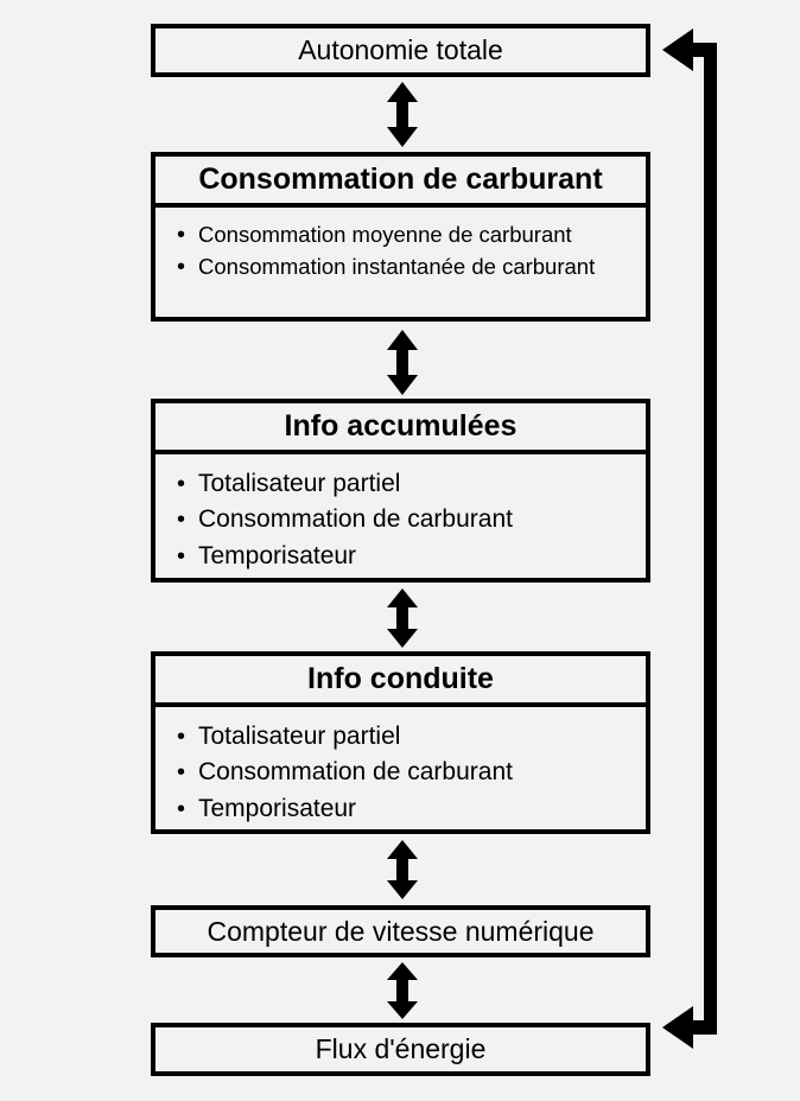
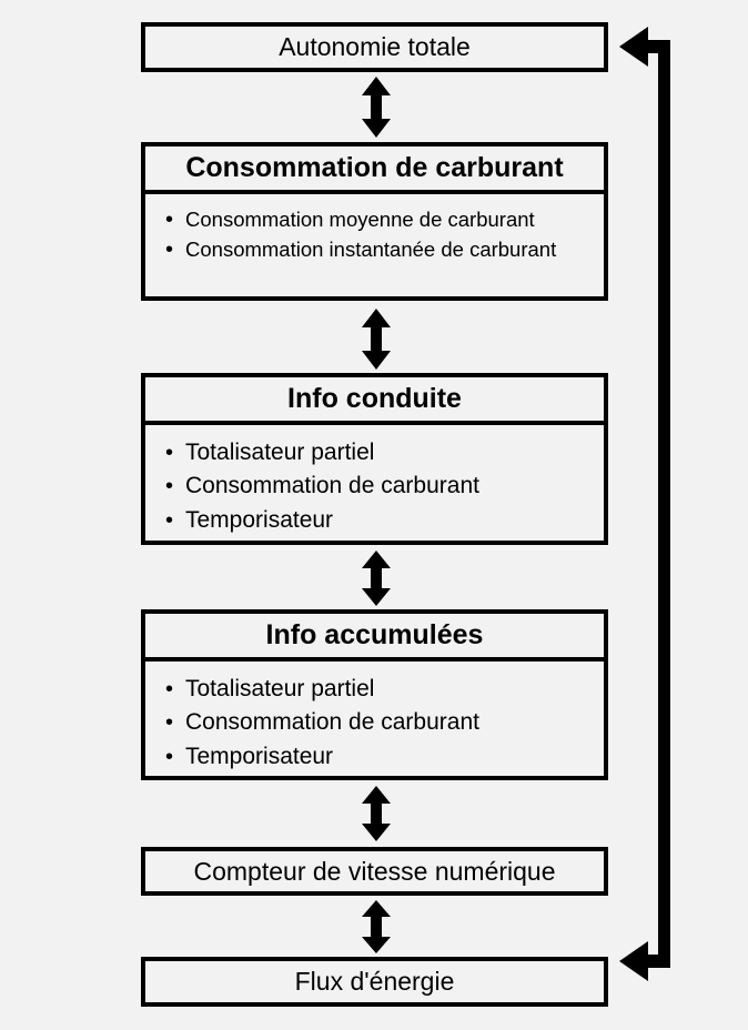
  Autonomie totale
  Consommation de carburant
  •
  Consommation moyenne de carburant
  •
  Consommation instantanée de carburant
- Info accumulées
+ Info conduite
  •
  Totalisateur partiel
  •
  Consommation de carburant
  •
  Temporisateur
- Info conduite
+ Info accumulées
  •
  Totalisateur partiel
  •
  Consommation de carburant
  •
  Temporisateur
  Compteur de vitesse numérique
  Flux d'énergie
